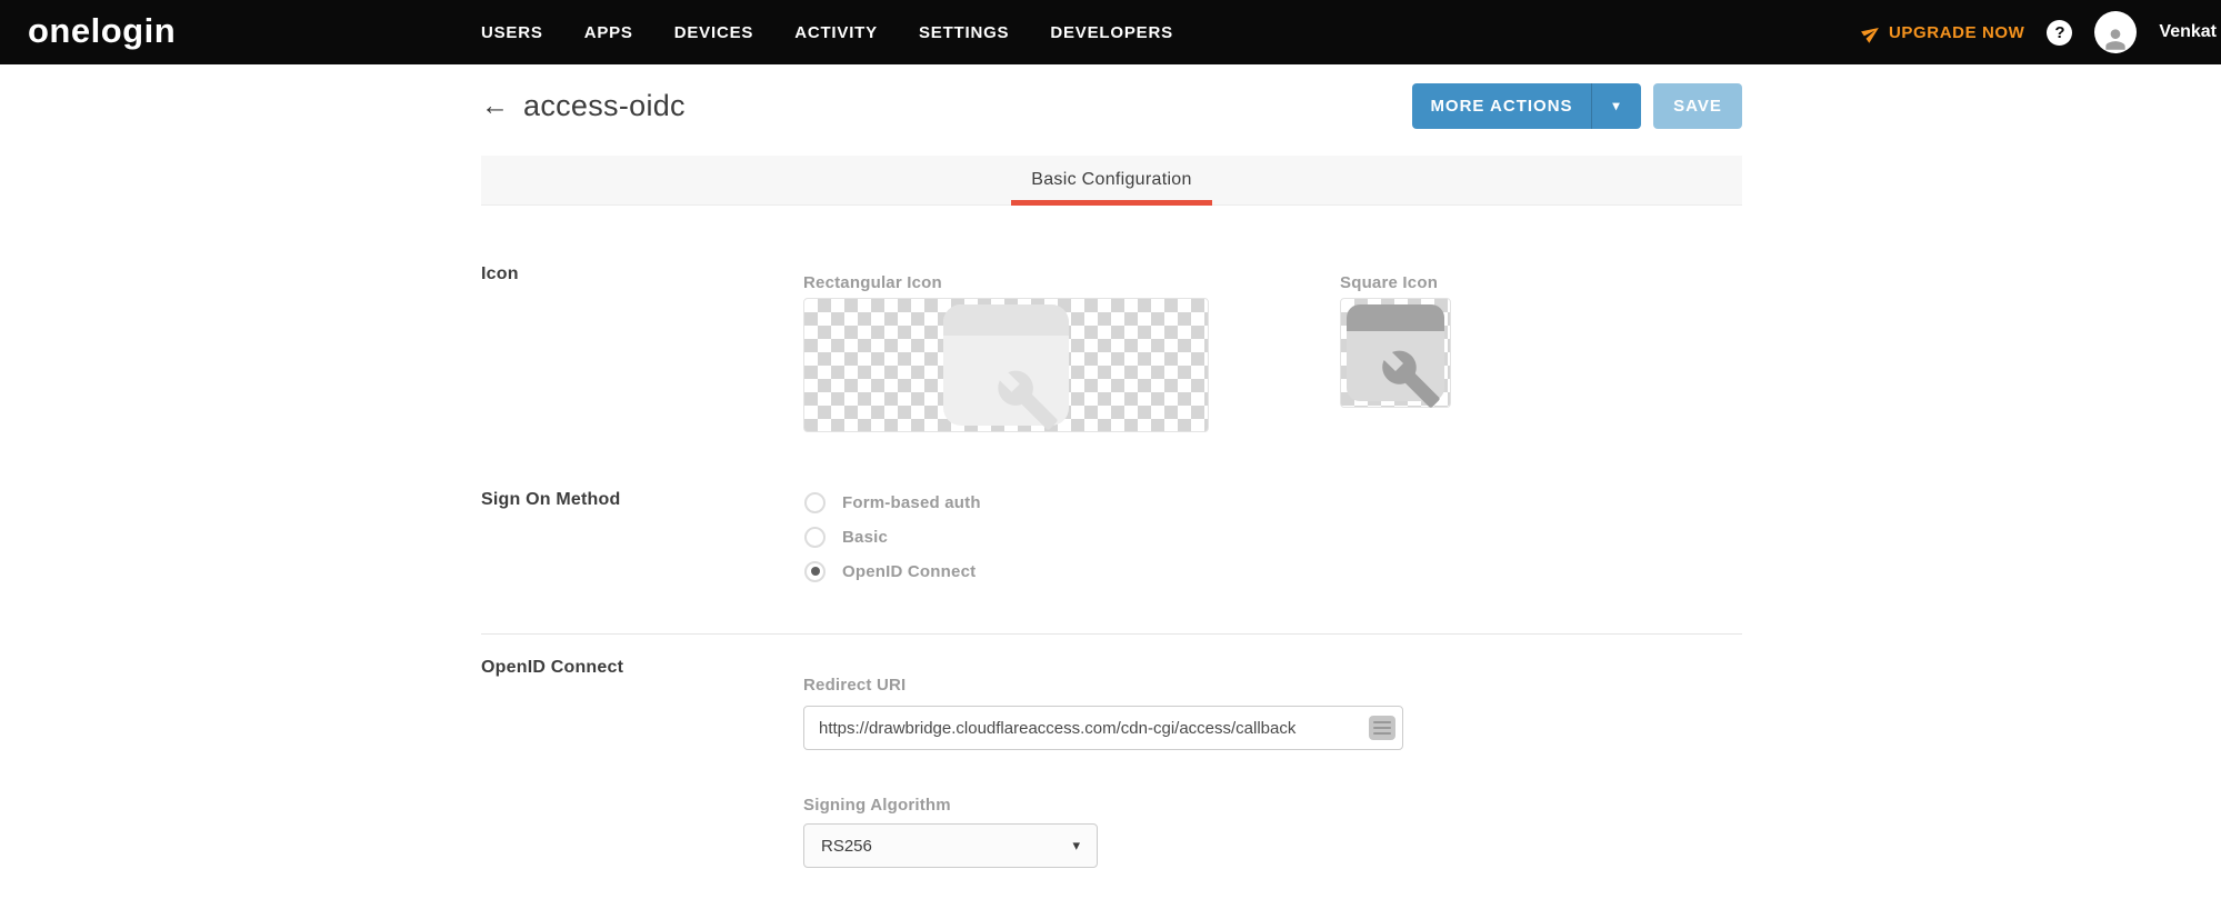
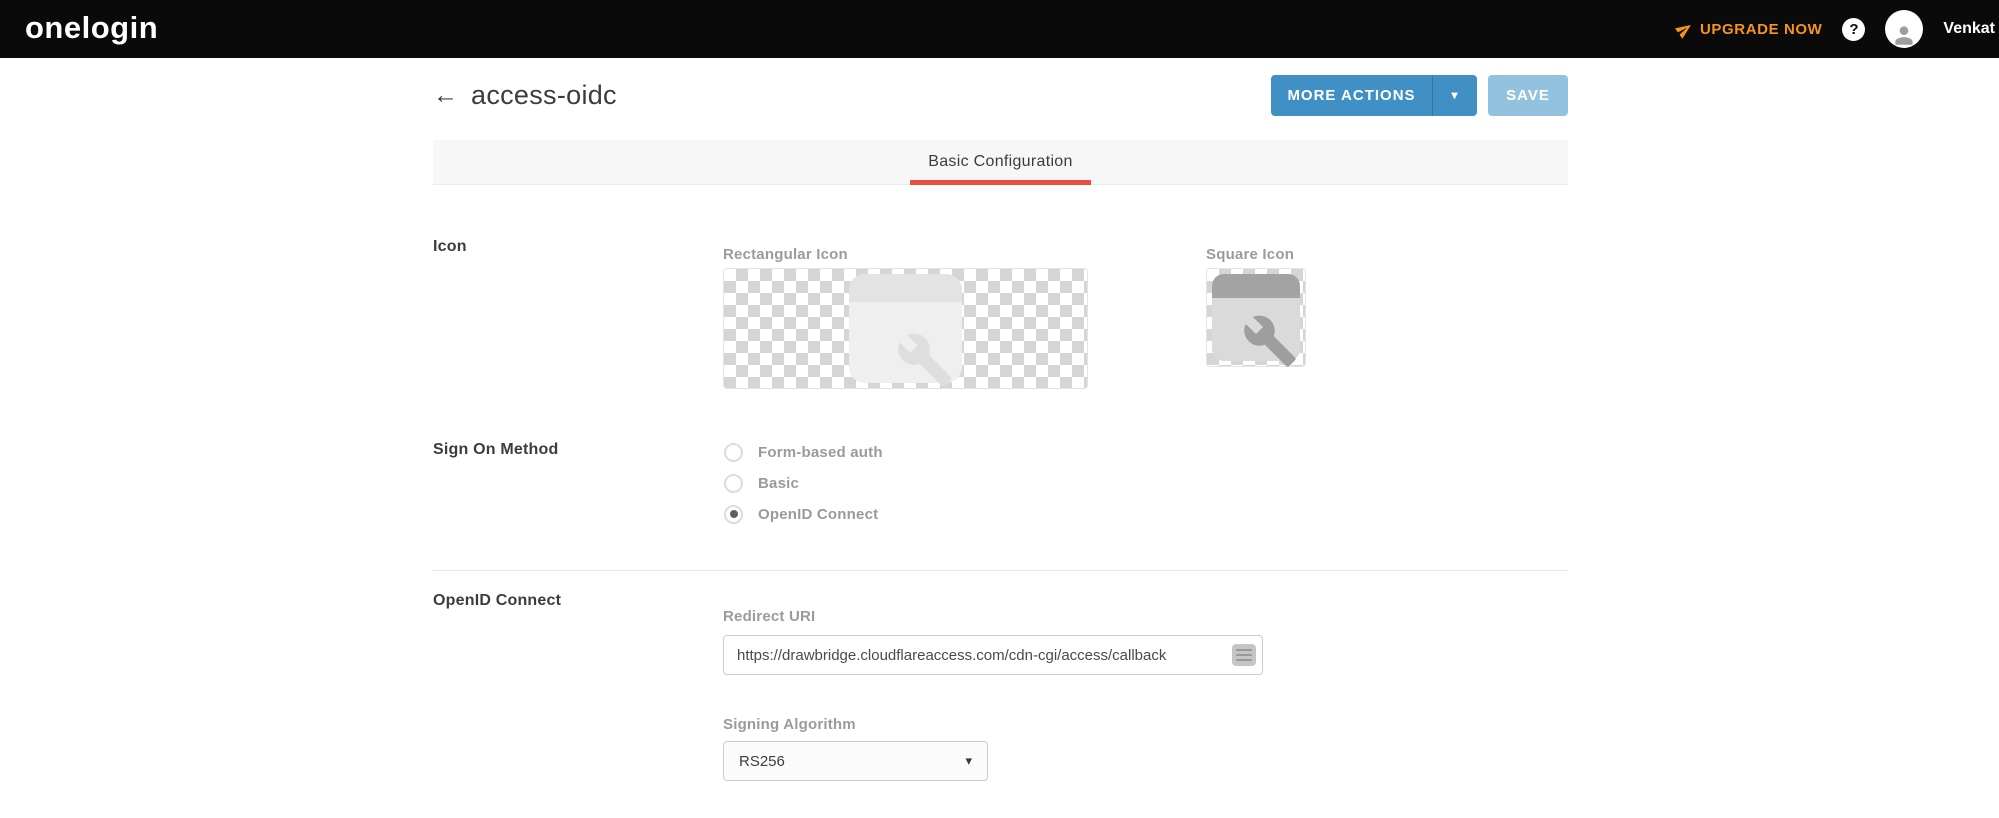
  onelogin
- USERS
- APPS
- DEVICES
- ACTIVITY
- SETTINGS
- DEVELOPERS
  UPGRADE NOW
  ?
  Venkat
  ←
  access-oidc
  MORE ACTIONS
  ▾
  SAVE
  Basic Configuration
  Icon
  Rectangular Icon
  Square Icon
  Sign On Method
  Form-based auth
  Basic
  OpenID Connect
  OpenID Connect
  Redirect URI
  https://drawbridge.cloudflareaccess.com/cdn-cgi/access/callback
  Signing Algorithm
  RS256
  ▾
